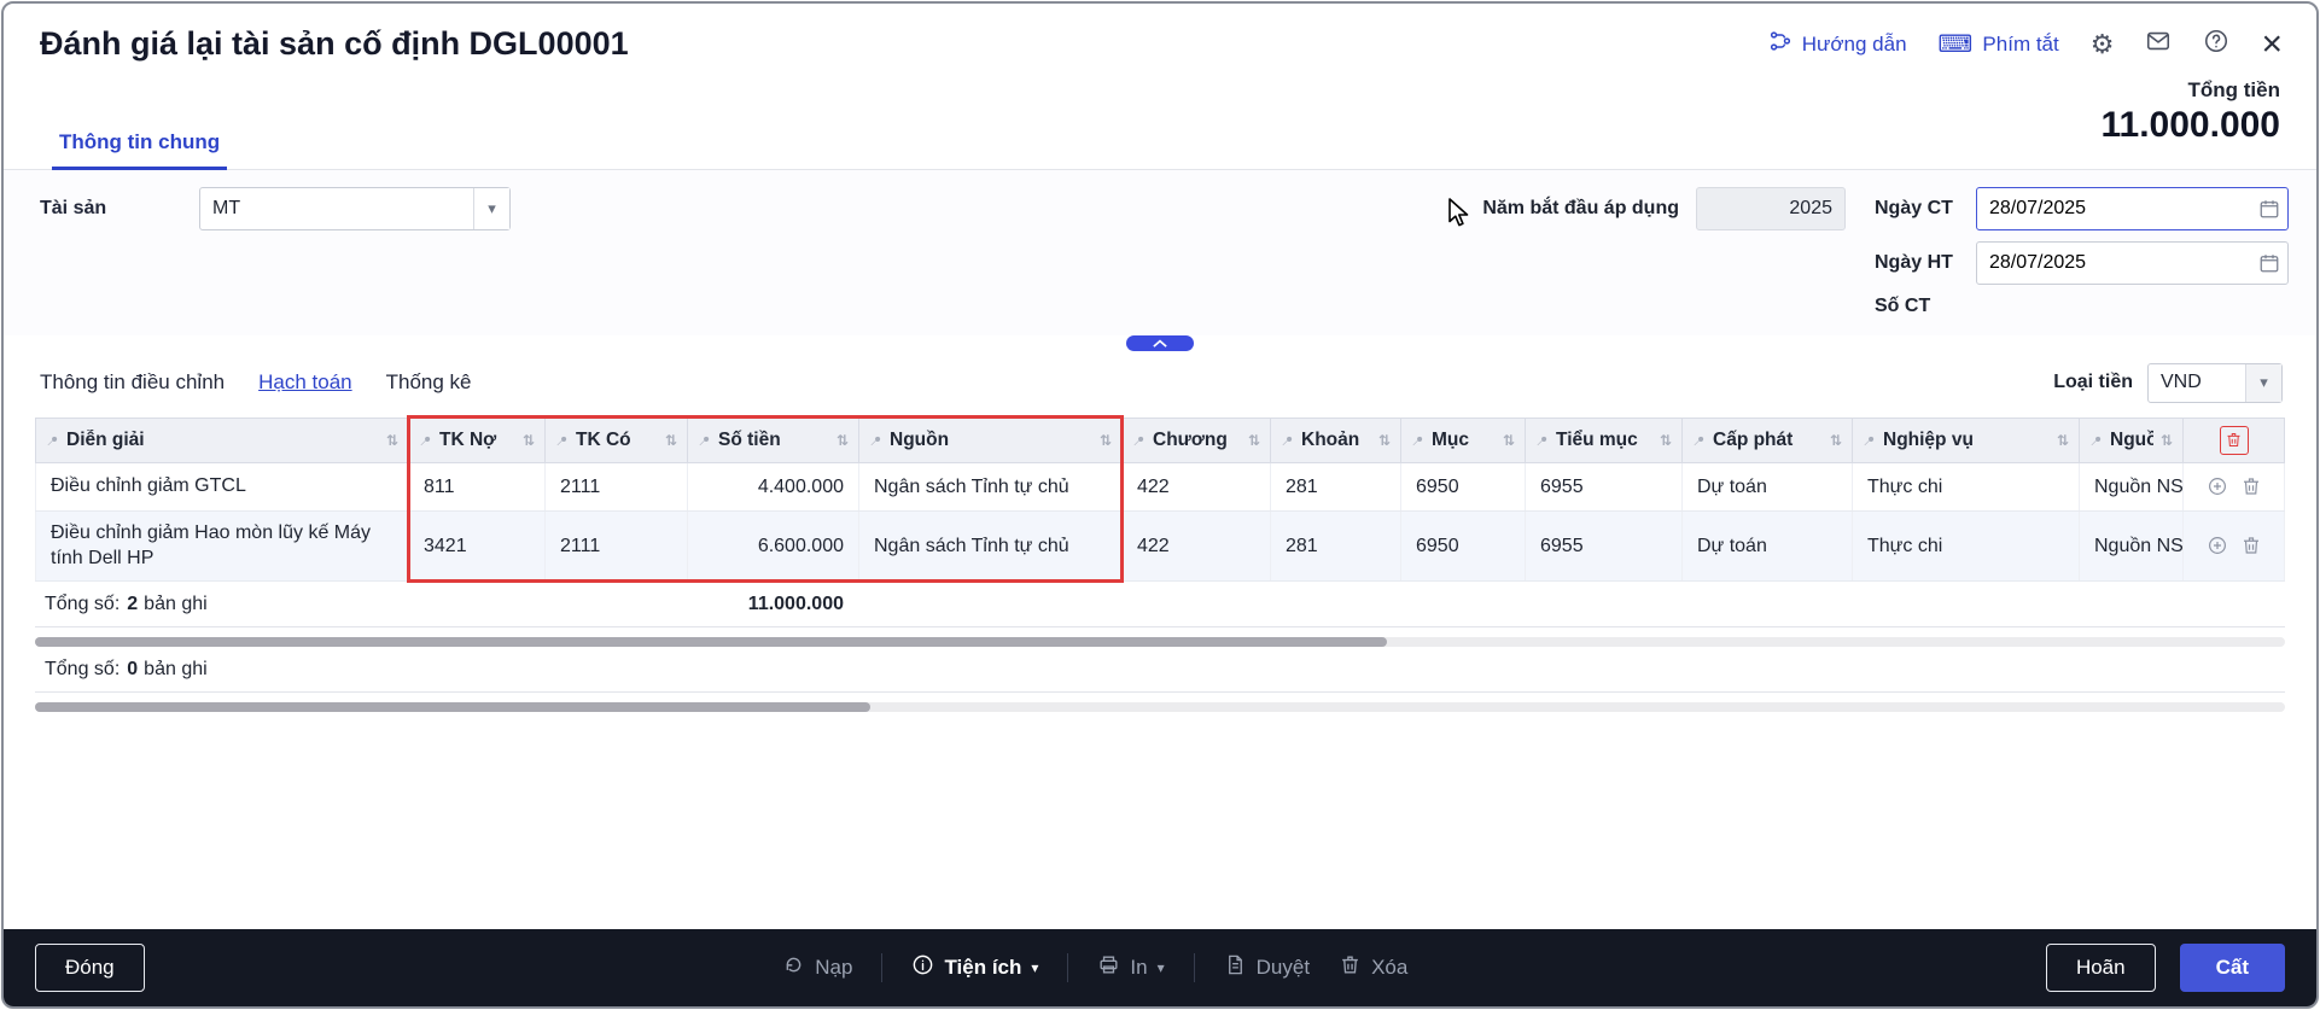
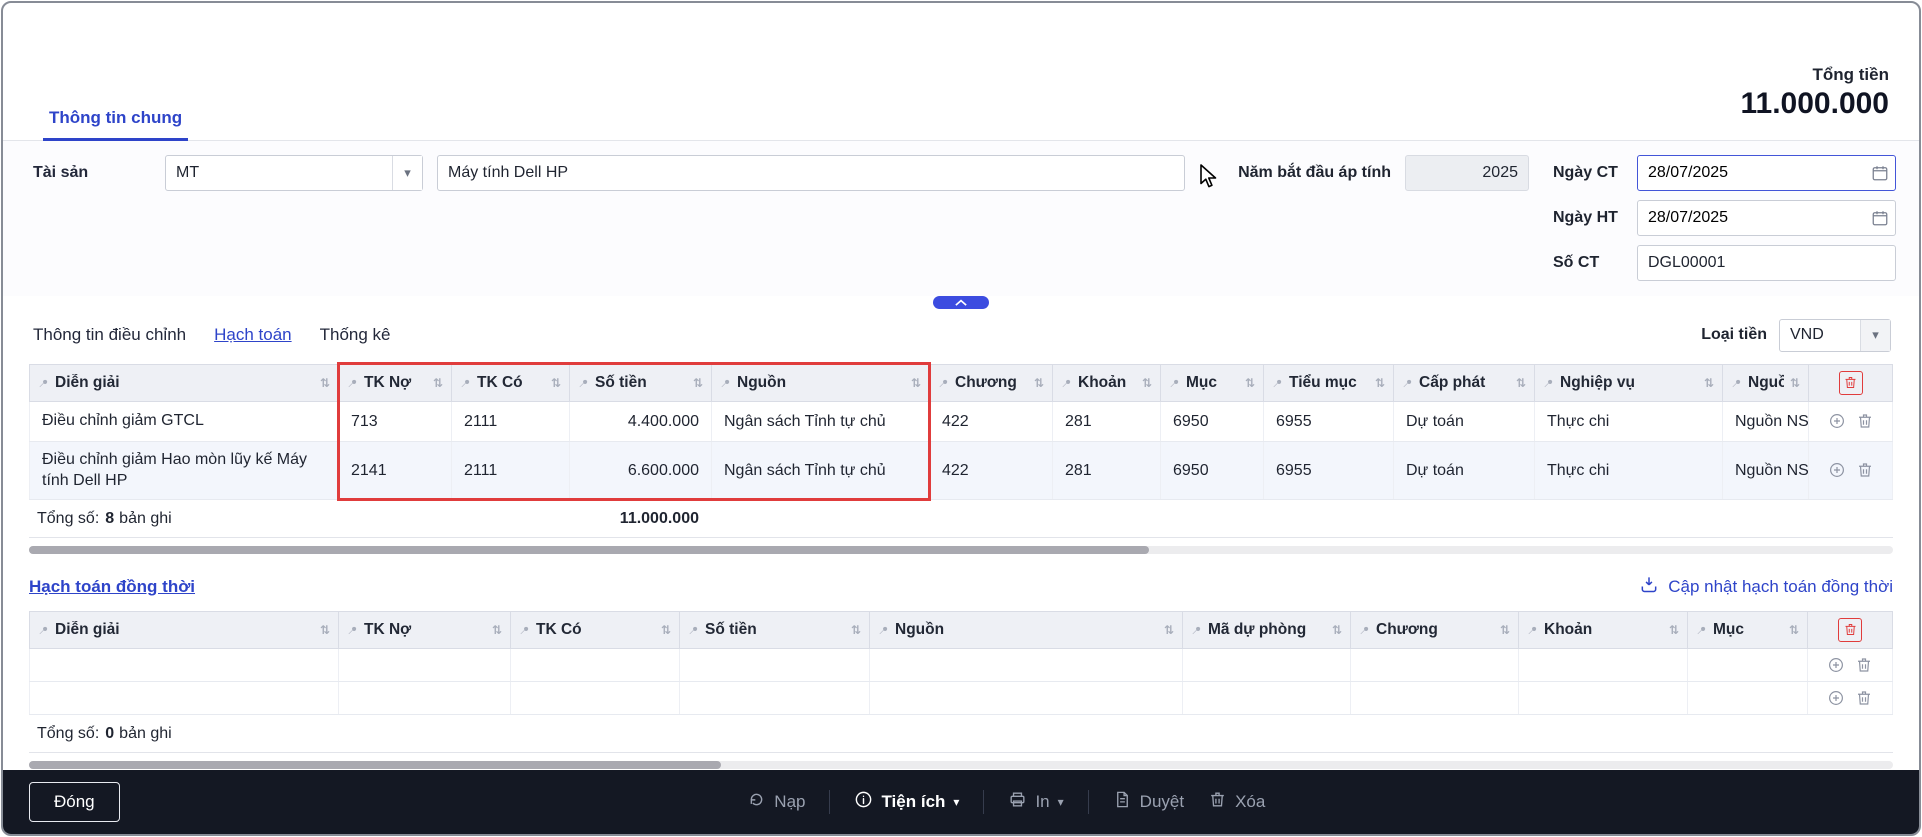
- Đánh giá lại tài sản cố định DGL00001
- Hướng dẫn
- ⌨
- Phím tắt
- ⚙
- ×
  Tổng tiền
  11.000.000
  Thông tin chung
  Tài sản
  MT
  ▾
+ Máy tính Dell HP
- Năm bắt đầu áp dụng
+ Năm bắt đầu áp tính
  2025
  Ngày CT
  28/07/2025
  Ngày HT
  28/07/2025
  Số CT
+ DGL00001
  Thông tin điều chỉnh
  Hạch toán
  Thống kê
  Loại tiền
  VND
  ▾
  Diễn giải ⇅	TK Nợ ⇅	TK Có ⇅	Số tiền ⇅	Nguồn ⇅	Chương ⇅	Khoản ⇅	Mục ⇅	Tiểu mục ⇅	Cấp phát ⇅	Nghiệp vụ ⇅	Nguồ ⇅
- Điều chỉnh giảm GTCL	811	2111	4.400.000	Ngân sách Tỉnh tự chủ	422	281	6950	6955	Dự toán	Thực chi	Nguồn NS
+ Điều chỉnh giảm GTCL	713	2111	4.400.000	Ngân sách Tỉnh tự chủ	422	281	6950	6955	Dự toán	Thực chi	Nguồn NS
- Điều chỉnh giảm Hao mòn lũy kế Máy tính Dell HP	3421	2111	6.600.000	Ngân sách Tỉnh tự chủ	422	281	6950	6955	Dự toán	Thực chi	Nguồn NS
+ Điều chỉnh giảm Hao mòn lũy kế Máy tính Dell HP	2141	2111	6.600.000	Ngân sách Tỉnh tự chủ	422	281	6950	6955	Dự toán	Thực chi	Nguồn NS
  Tổng số:
- 2
+ 8
  bản ghi
  11.000.000
+ Hạch toán đồng thời
+ Cập nhật hạch toán đồng thời
+ Diễn giải ⇅	TK Nợ ⇅	TK Có ⇅	Số tiền ⇅	Nguồn ⇅	Mã dự phòng ⇅	Chương ⇅	Khoản ⇅	Mục ⇅
  Tổng số:
  0
  bản ghi
  Đóng
  Nạp
  Tiện ích
  ▾
  In
  ▾
  Duyệt
  Xóa
- Hoãn
- Cất
